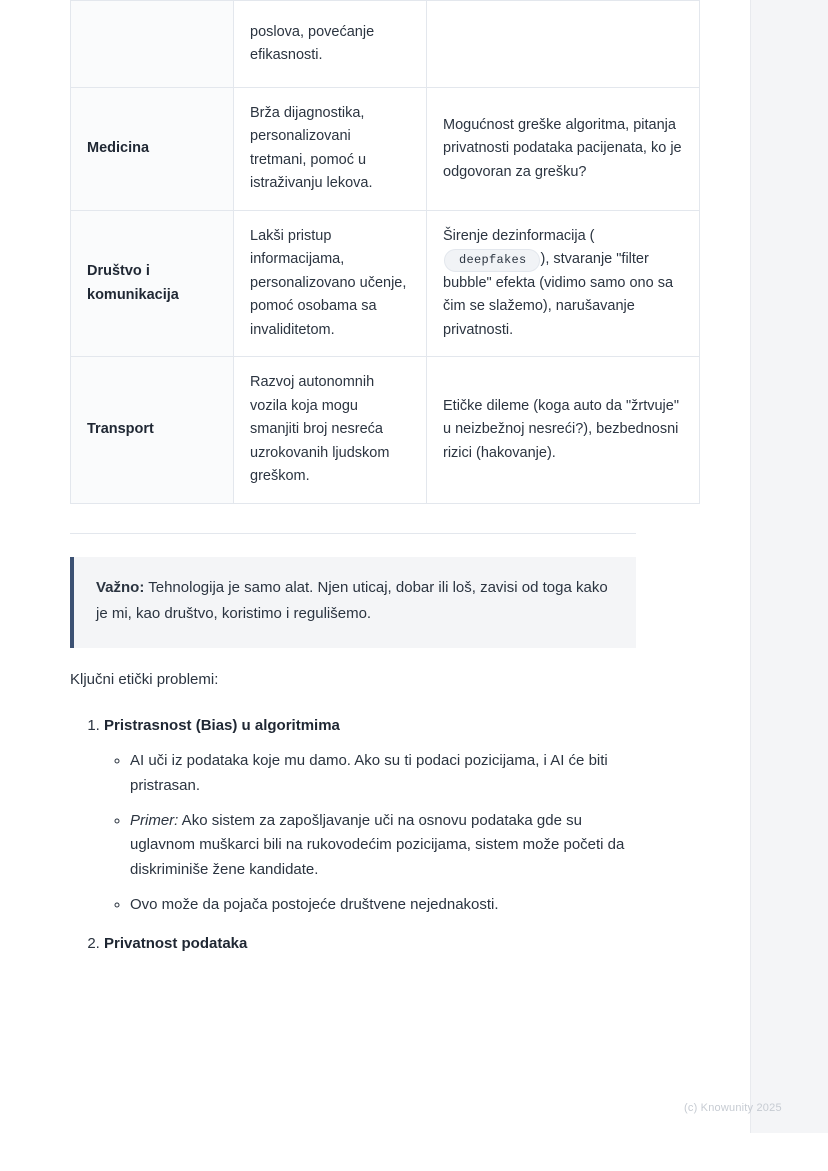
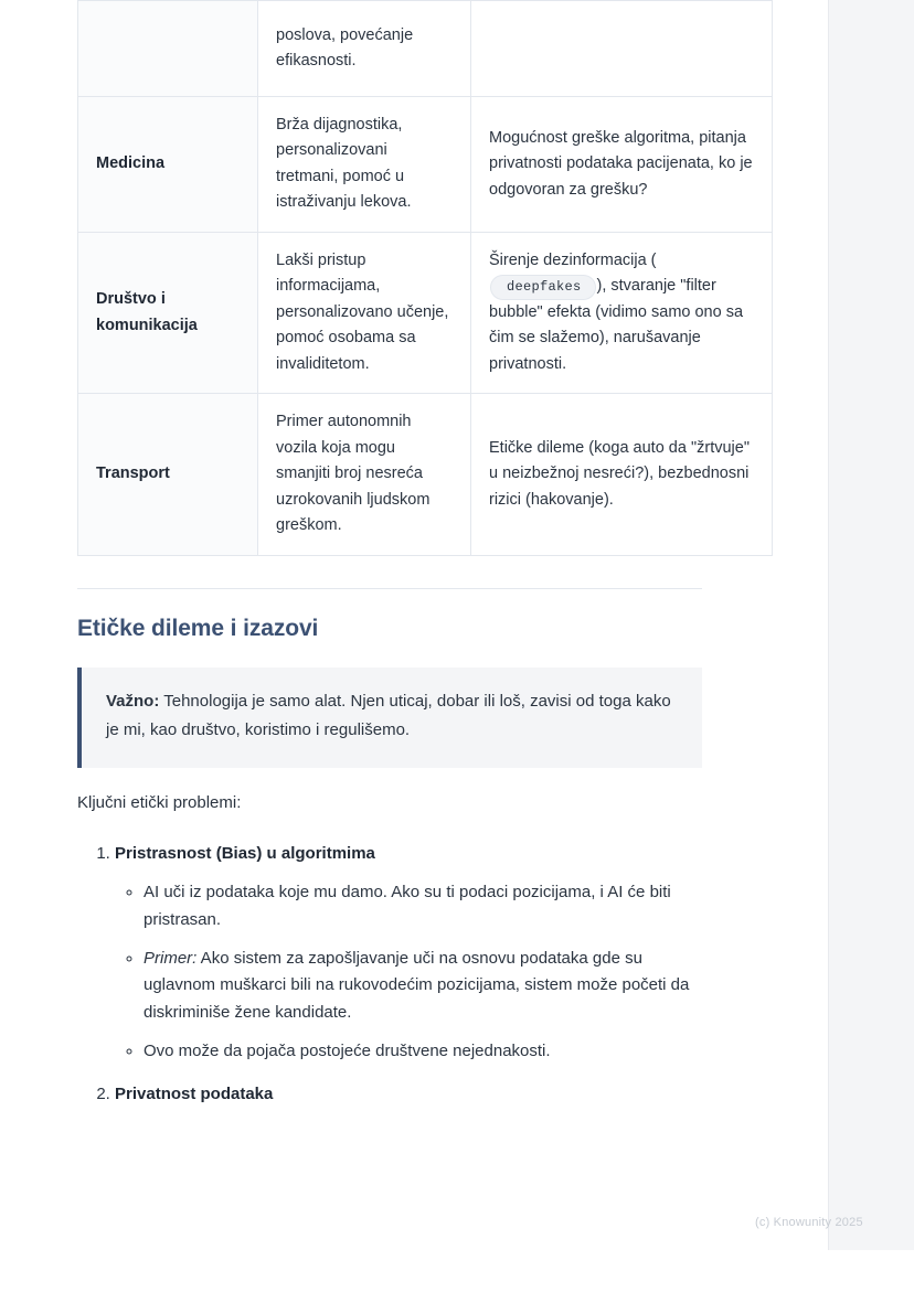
  	poslova, povećanje efikasnosti.
  Medicina	Brža dijagnostika, personalizovani tretmani, pomoć u istraživanju lekova.	Mogućnost greške algoritma, pitanja privatnosti podataka pacijenata, ko je odgovoran za grešku?
  Društvo i komunikacija	Lakši pristup informacijama, personalizovano učenje, pomoć osobama sa invaliditetom.	Širenje dezinformacija (deepfakes ), stvaranje "filter bubble" efekta (vidimo samo ono sa čim se slažemo), narušavanje privatnosti.
- Transport	Razvoj autonomnih vozila koja mogu smanjiti broj nesreća uzrokovanih ljudskom greškom.	Etičke dileme (koga auto da "žrtvuje" u neizbežnoj nesreći?), bezbednosni rizici (hakovanje).
+ Transport	Primer autonomnih vozila koja mogu smanjiti broj nesreća uzrokovanih ljudskom greškom.	Etičke dileme (koga auto da "žrtvuje" u neizbežnoj nesreći?), bezbednosni rizici (hakovanje).
+ Etičke dileme i izazovi
  Važno: Tehnologija je samo alat. Njen uticaj, dobar ili loš, zavisi od toga kako je mi, kao društvo, koristimo i regulišemo.
  Ključni etički problemi:
  Pristrasnost (Bias) u algoritmima
  AI uči iz podataka koje mu damo. Ako su ti podaci pozicijama, i AI će biti pristrasan.
  Primer: Ako sistem za zapošljavanje uči na osnovu podataka gde su uglavnom muškarci bili na rukovodećim pozicijama, sistem može početi da diskriminiše žene kandidate.
  Ovo može da pojača postojeće društvene nejednakosti.
  Privatnost podataka
  (c) Knowunity 2025
